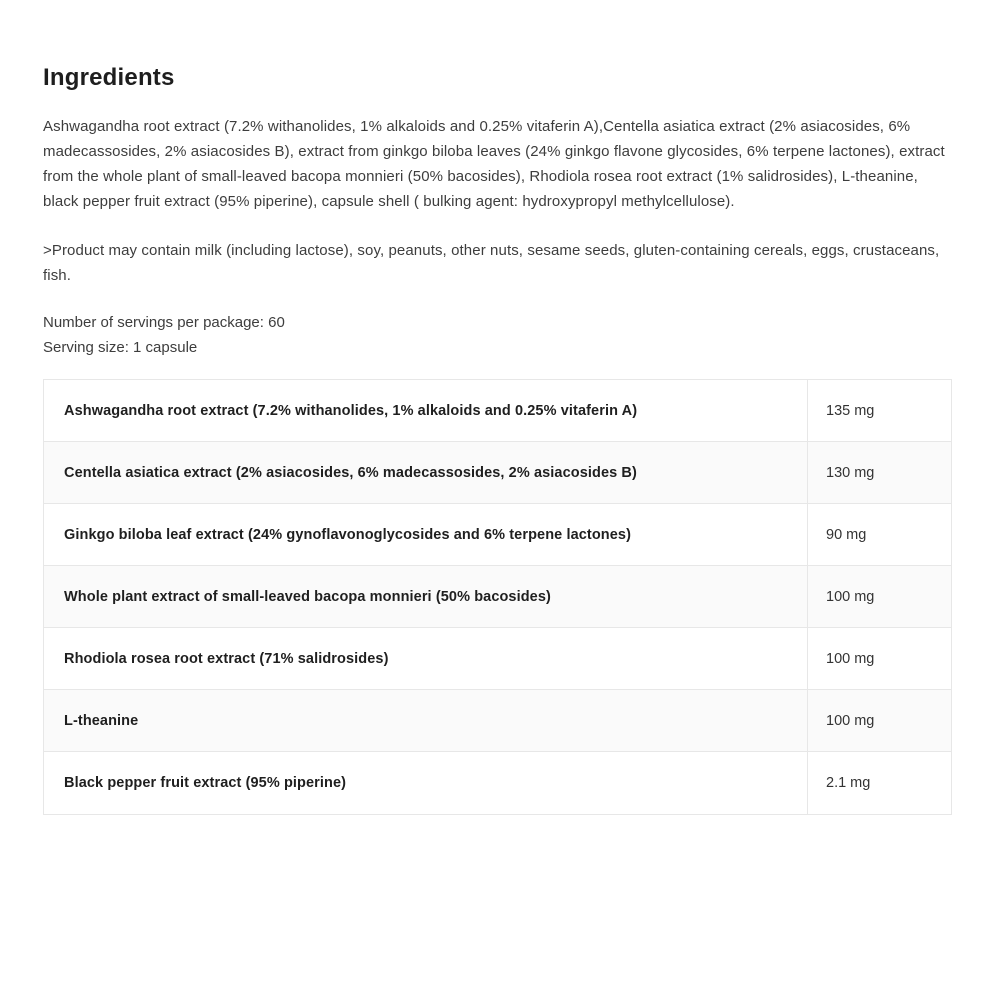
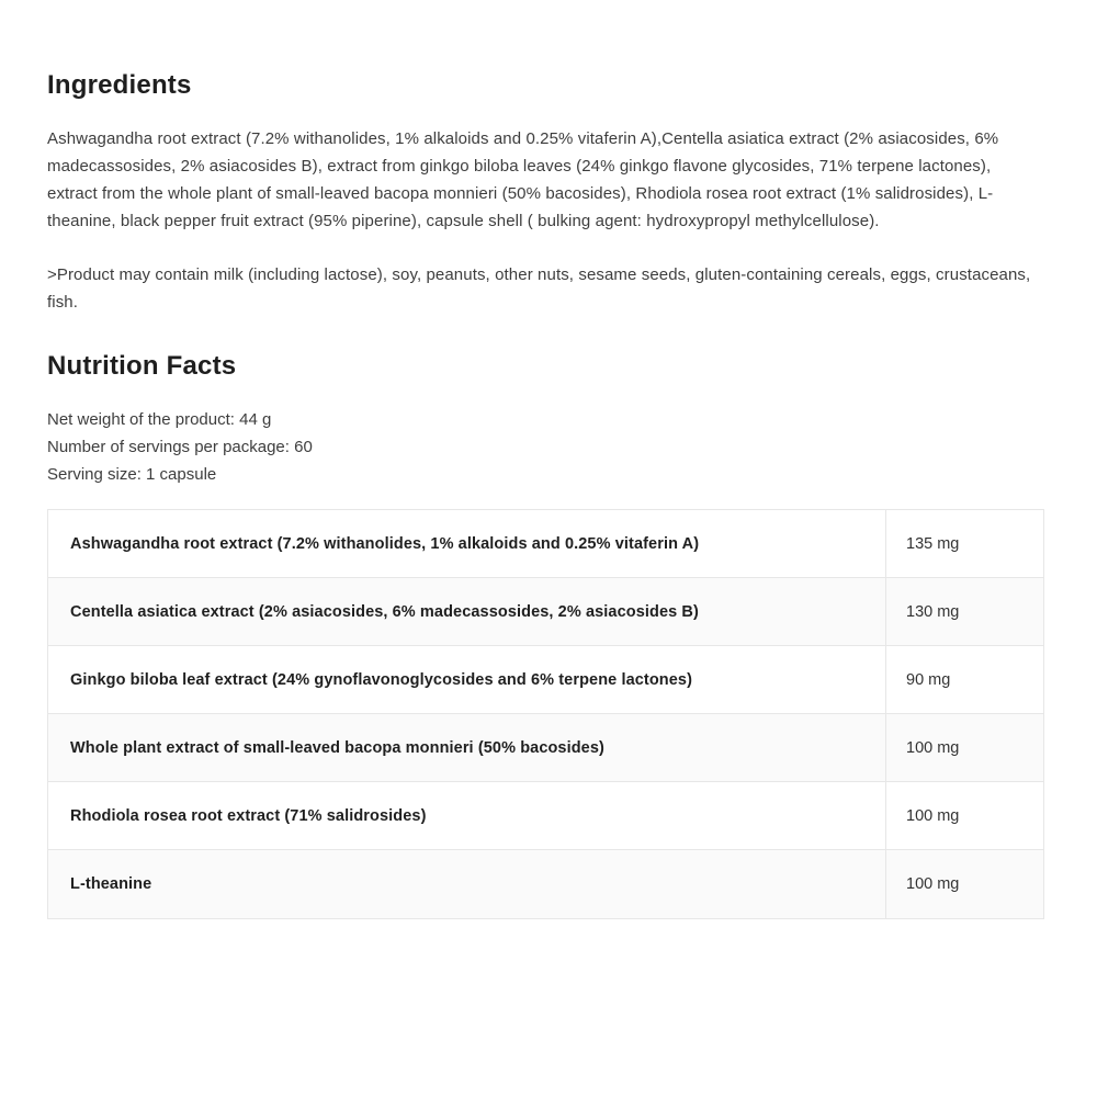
  Ingredients
- Ashwagandha root extract (7.2% withanolides, 1% alkaloids and 0.25% vitaferin A),Centella asiatica extract (2% asiacosides, 6% madecassosides, 2% asiacosides B), extract from ginkgo biloba leaves (24% ginkgo flavone glycosides, 6% terpene lactones), extract from the whole plant of small-leaved bacopa monnieri (50% bacosides), Rhodiola rosea root extract (1% salidrosides), L-theanine, black pepper fruit extract (95% piperine), capsule shell ( bulking agent: hydroxypropyl methylcellulose).
+ Ashwagandha root extract (7.2% withanolides, 1% alkaloids and 0.25% vitaferin A),Centella asiatica extract (2% asiacosides, 6% madecassosides, 2% asiacosides B), extract from ginkgo biloba leaves (24% ginkgo flavone glycosides, 71% terpene lactones), extract from the whole plant of small-leaved bacopa monnieri (50% bacosides), Rhodiola rosea root extract (1% salidrosides), L-theanine, black pepper fruit extract (95% piperine), capsule shell ( bulking agent: hydroxypropyl methylcellulose).
  >Product may contain milk (including lactose), soy, peanuts, other nuts, sesame seeds, gluten-containing cereals, eggs, crustaceans, fish.
+ Nutrition Facts
+ Net weight of the product: 44 g
  Number of servings per package: 60
  Serving size: 1 capsule
  Ashwagandha root extract (7.2% withanolides, 1% alkaloids and 0.25% vitaferin A)
  135 mg
  Centella asiatica extract (2% asiacosides, 6% madecassosides, 2% asiacosides B)
  130 mg
  Ginkgo biloba leaf extract (24% gynoflavonoglycosides and 6% terpene lactones)
  90 mg
  Whole plant extract of small-leaved bacopa monnieri (50% bacosides)
  100 mg
  Rhodiola rosea root extract (71% salidrosides)
  100 mg
  L-theanine
  100 mg
- Black pepper fruit extract (95% piperine)
- 2.1 mg
